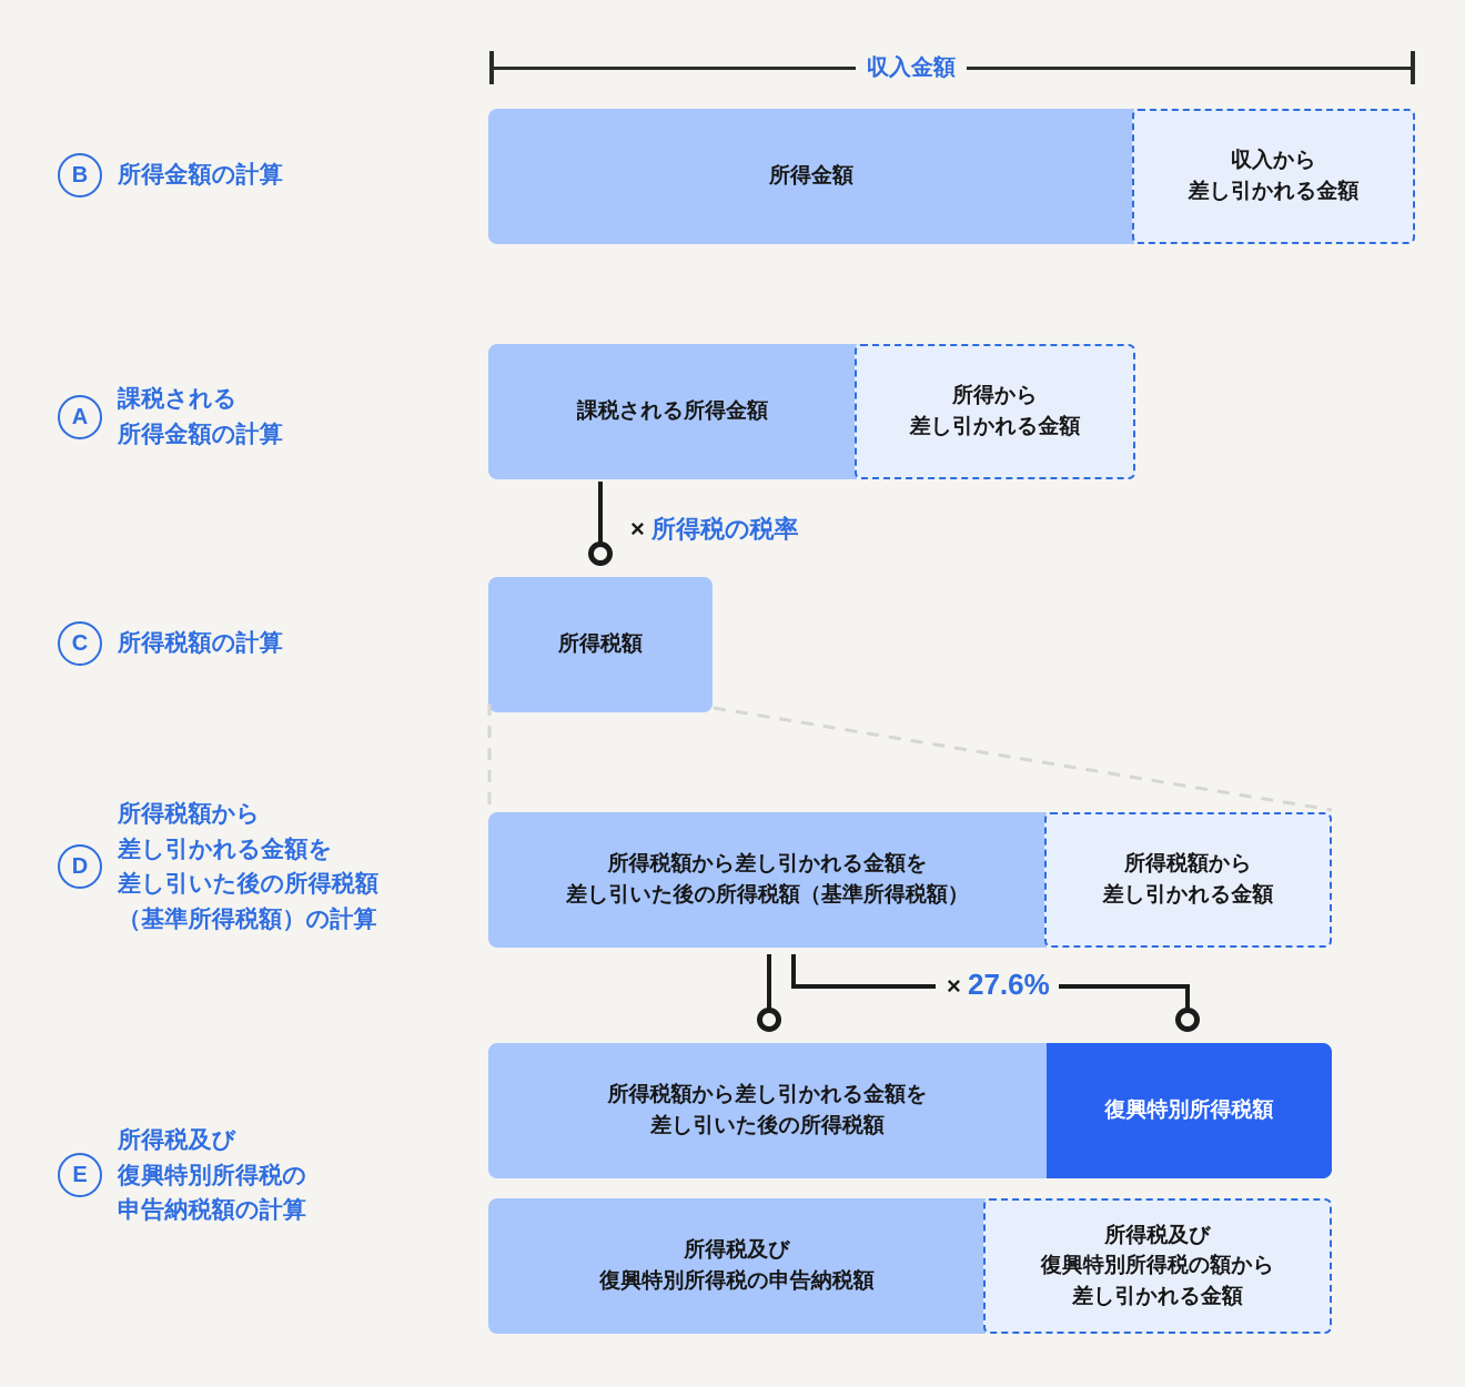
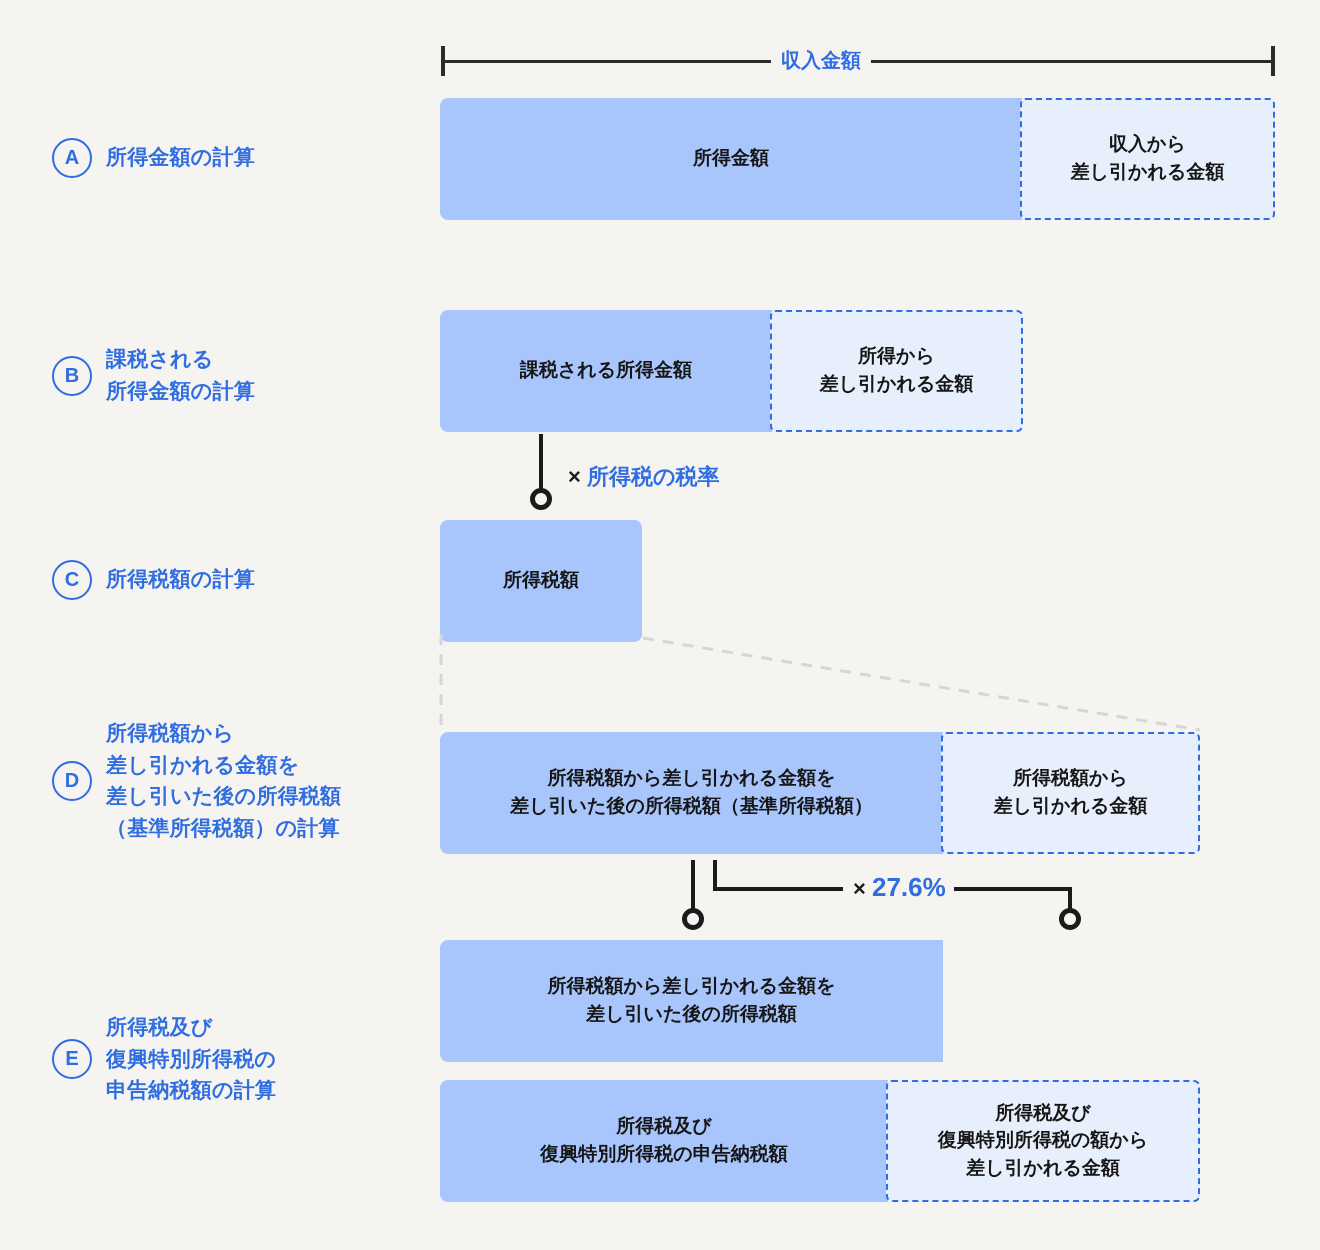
  収入金額
- B
+ A
  所得金額の計算
  所得金額
  収入から
  差し引かれる金額
- A
+ B
  課税される
  所得金額の計算
  課税される所得金額
  所得から
  差し引かれる金額
  × 所得税の税率
  C
  所得税額の計算
  所得税額
  D
  所得税額から
  差し引かれる金額を
  差し引いた後の所得税額
  （基準所得税額）の計算
  所得税額から差し引かれる金額を
  差し引いた後の所得税額（基準所得税額）
  所得税額から
  差し引かれる金額
  × 27.6%
  E
  所得税及び
  復興特別所得税の
  申告納税額の計算
  所得税額から差し引かれる金額を
  差し引いた後の所得税額
- 復興特別所得税額
  所得税及び
  復興特別所得税の申告納税額
  所得税及び
  復興特別所得税の額から
  差し引かれる金額
